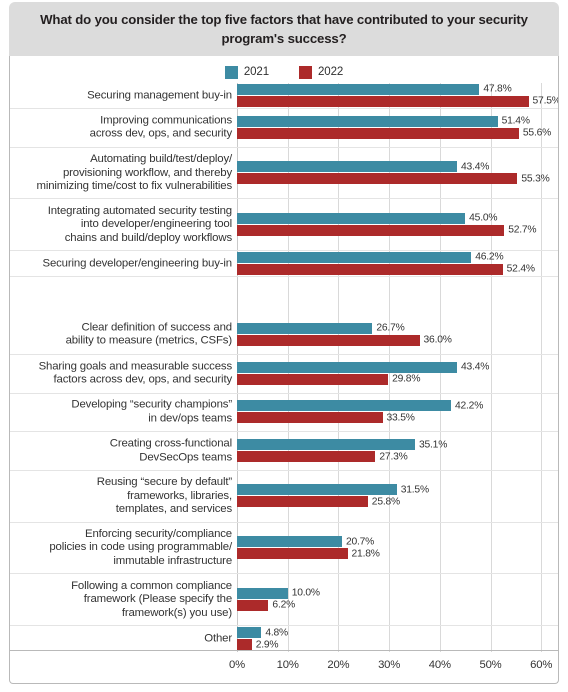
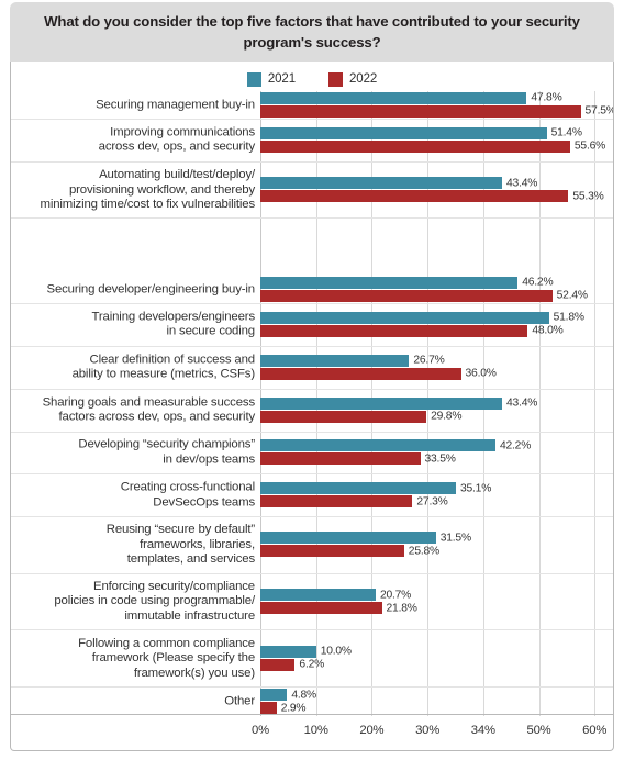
  What do you consider the top five factors that have contributed to your security program's success?
  2021
  2022
  Securing management buy-in
  47.8%
  57.5%
  Improving communications
  across dev, ops, and security
  51.4%
  55.6%
  Automating build/test/deploy/
  provisioning workflow, and thereby
  minimizing time/cost to fix vulnerabilities
  43.4%
  55.3%
- Integrating automated security testing
- into developer/engineering tool
- chains and build/deploy workflows
- 45.0%
- 52.7%
  Securing developer/engineering buy-in
  46.2%
  52.4%
+ Training developers/engineers
+ in secure coding
+ 51.8%
+ 48.0%
  Clear definition of success and
  ability to measure (metrics, CSFs)
  26.7%
  36.0%
  Sharing goals and measurable success
  factors across dev, ops, and security
  43.4%
  29.8%
  Developing “security champions”
  in dev/ops teams
  42.2%
  33.5%
  Creating cross-functional
  DevSecOps teams
  35.1%
  27.3%
  Reusing “secure by default”
  frameworks, libraries,
  templates, and services
  31.5%
  25.8%
  Enforcing security/compliance
  policies in code using programmable/
  immutable infrastructure
  20.7%
  21.8%
  Following a common compliance
  framework (Please specify the
  framework(s) you use)
  10.0%
  6.2%
  Other
  4.8%
  2.9%
  0%
  10%
  20%
  30%
- 40%
+ 34%
  50%
  60%
